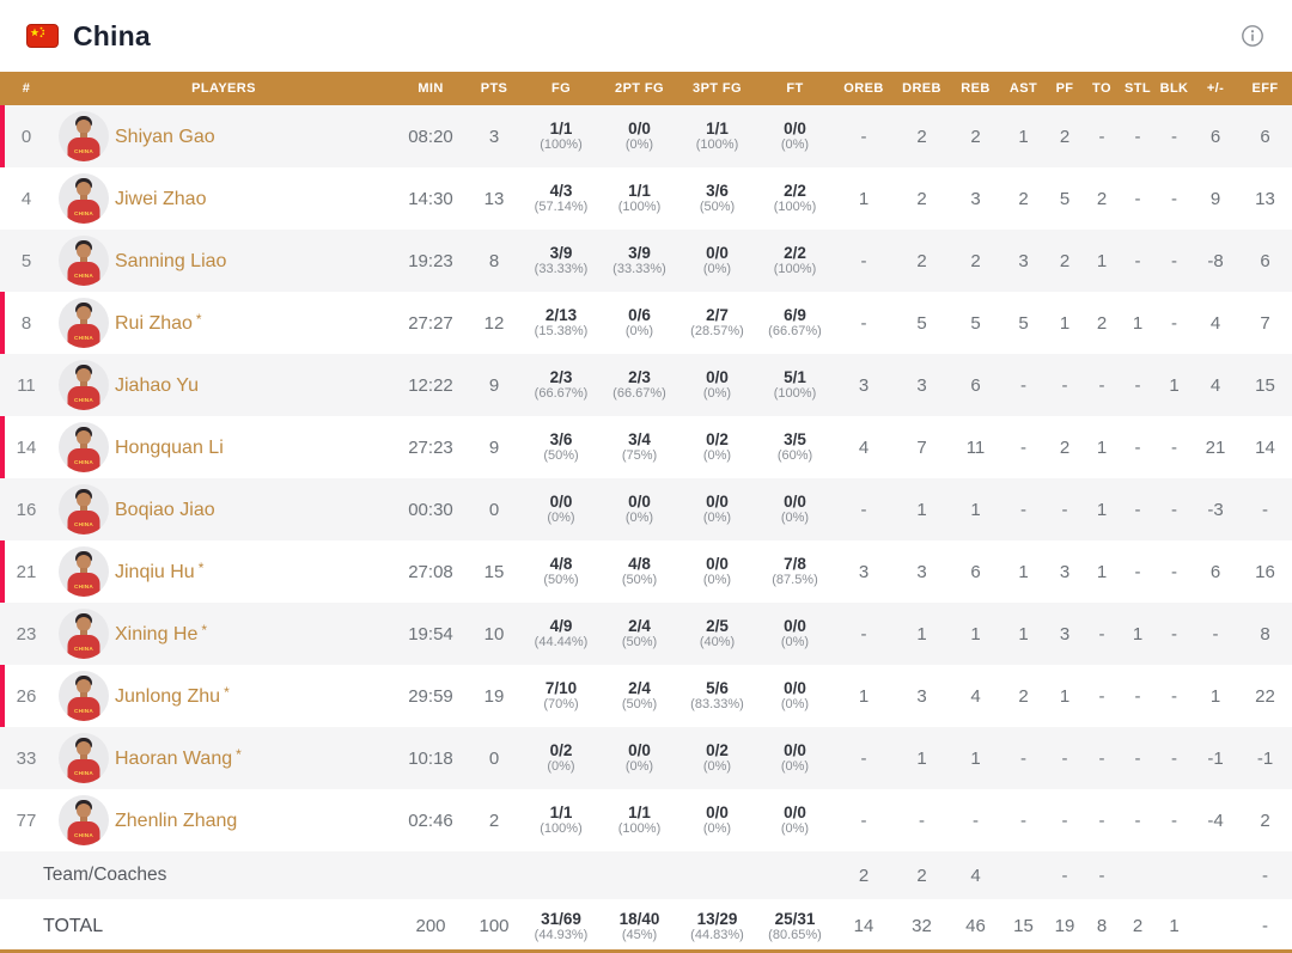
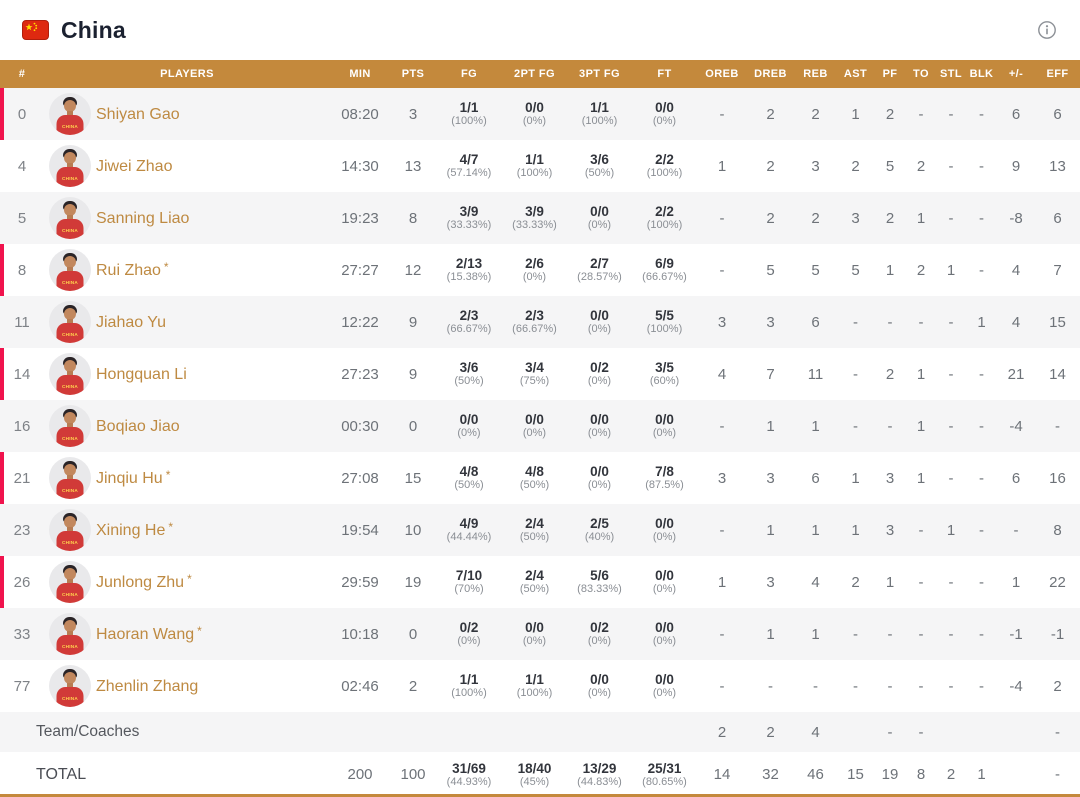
  China
  #	PLAYERS	MIN	PTS	FG	2PT FG	3PT FG	FT	OREB	DREB	REB	AST	PF	TO	STL	BLK	+/-	EFF
  0		Shiyan Gao	08:20	3	1/1(100%)	0/0(0%)	1/1(100%)	0/0(0%)	-	2	2	1	2	-	-	-	6	6
- 4		Jiwei Zhao	14:30	13	4/3(57.14%)	1/1(100%)	3/6(50%)	2/2(100%)	1	2	3	2	5	2	-	-	9	13
+ 4		Jiwei Zhao	14:30	13	4/7(57.14%)	1/1(100%)	3/6(50%)	2/2(100%)	1	2	3	2	5	2	-	-	9	13
  5		Sanning Liao	19:23	8	3/9(33.33%)	3/9(33.33%)	0/0(0%)	2/2(100%)	-	2	2	3	2	1	-	-	-8	6
- 8		Rui Zhao *	27:27	12	2/13(15.38%)	0/6(0%)	2/7(28.57%)	6/9(66.67%)	-	5	5	5	1	2	1	-	4	7
+ 8		Rui Zhao *	27:27	12	2/13(15.38%)	2/6(0%)	2/7(28.57%)	6/9(66.67%)	-	5	5	5	1	2	1	-	4	7
- 11		Jiahao Yu	12:22	9	2/3(66.67%)	2/3(66.67%)	0/0(0%)	5/1(100%)	3	3	6	-	-	-	-	1	4	15
+ 11		Jiahao Yu	12:22	9	2/3(66.67%)	2/3(66.67%)	0/0(0%)	5/5(100%)	3	3	6	-	-	-	-	1	4	15
  14		Hongquan Li	27:23	9	3/6(50%)	3/4(75%)	0/2(0%)	3/5(60%)	4	7	11	-	2	1	-	-	21	14
- 16		Boqiao Jiao	00:30	0	0/0(0%)	0/0(0%)	0/0(0%)	0/0(0%)	-	1	1	-	-	1	-	-	-3	-
+ 16		Boqiao Jiao	00:30	0	0/0(0%)	0/0(0%)	0/0(0%)	0/0(0%)	-	1	1	-	-	1	-	-	-4	-
  21		Jinqiu Hu *	27:08	15	4/8(50%)	4/8(50%)	0/0(0%)	7/8(87.5%)	3	3	6	1	3	1	-	-	6	16
  23		Xining He *	19:54	10	4/9(44.44%)	2/4(50%)	2/5(40%)	0/0(0%)	-	1	1	1	3	-	1	-	-	8
  26		Junlong Zhu *	29:59	19	7/10(70%)	2/4(50%)	5/6(83.33%)	0/0(0%)	1	3	4	2	1	-	-	-	1	22
  33		Haoran Wang *	10:18	0	0/2(0%)	0/0(0%)	0/2(0%)	0/0(0%)	-	1	1	-	-	-	-	-	-1	-1
  77		Zhenlin Zhang	02:46	2	1/1(100%)	1/1(100%)	0/0(0%)	0/0(0%)	-	-	-	-	-	-	-	-	-4	2
  Team/Coaches	2	2	4		-	-				-
  TOTAL	200	100	31/69(44.93%)	18/40(45%)	13/29(44.83%)	25/31(80.65%)	14	32	46	15	19	8	2	1		-
